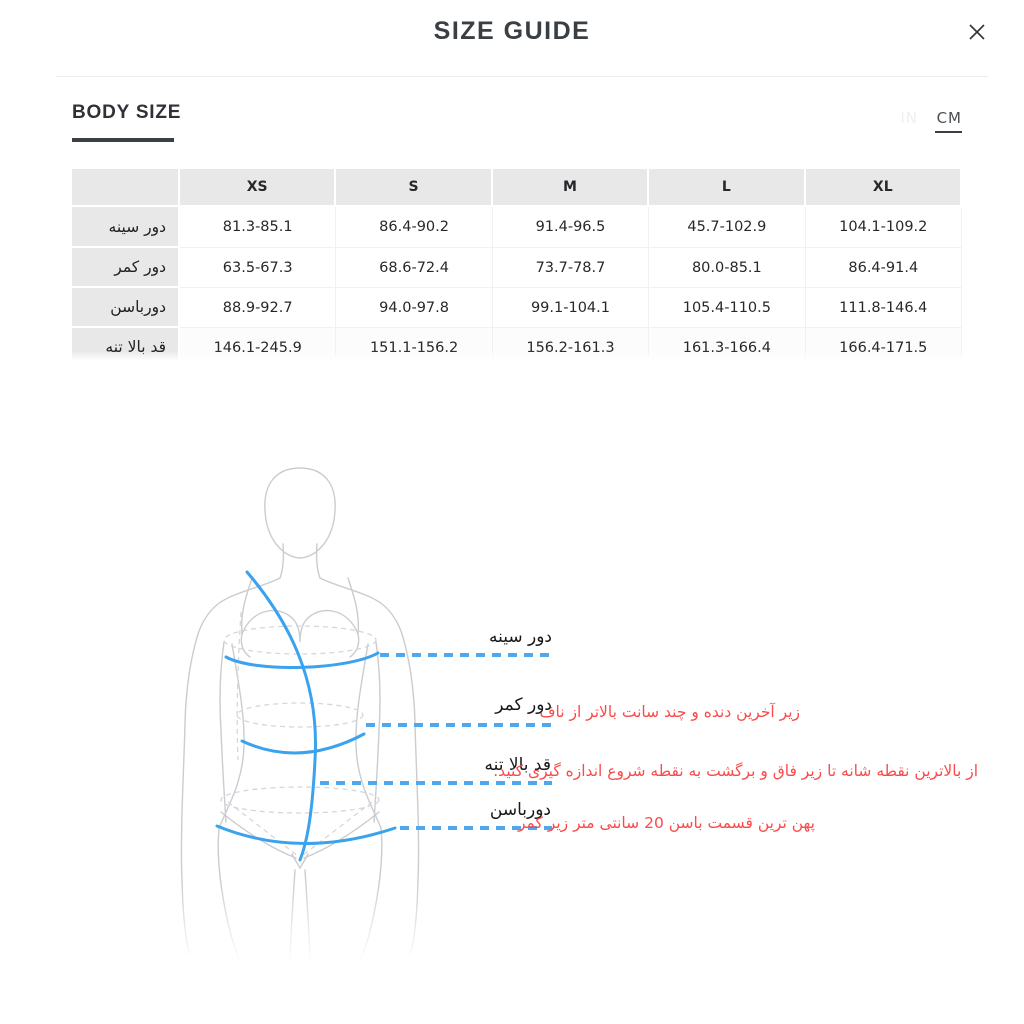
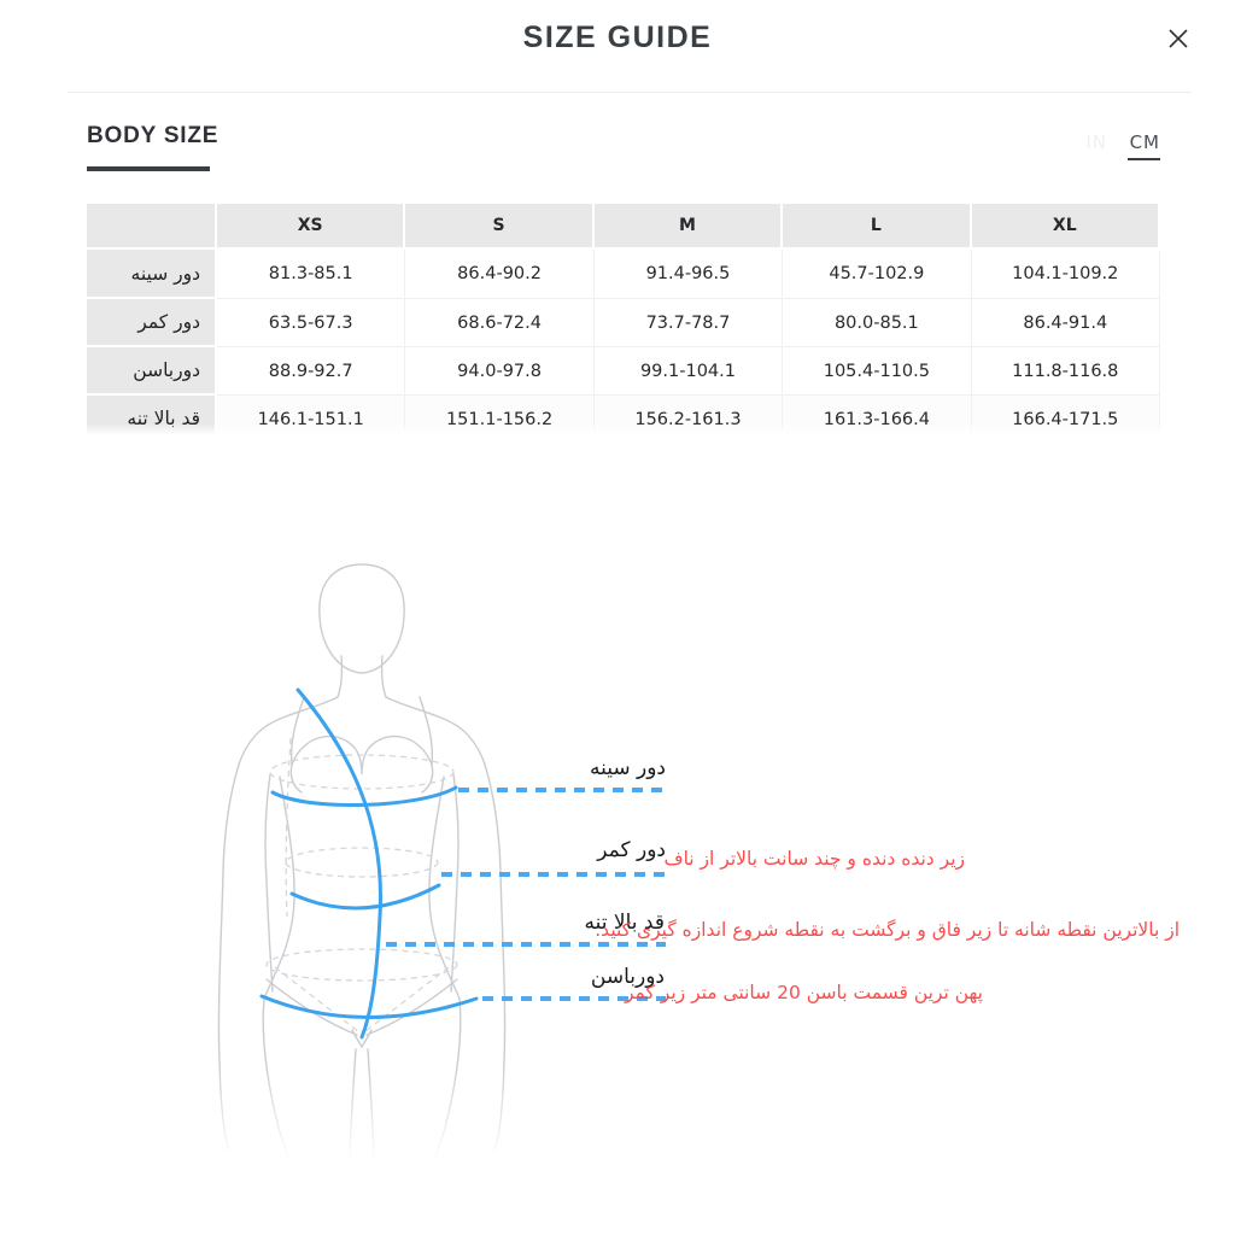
  SIZE GUIDE
  BODY SIZE
  CM
  	XS	S	M	L	XL
  دور سینه	81.3-85.1	86.4-90.2	91.4-96.5	45.7-102.9	104.1-109.2
  دور کمر	63.5-67.3	68.6-72.4	73.7-78.7	80.0-85.1	86.4-91.4
- دورباسن	88.9-92.7	94.0-97.8	99.1-104.1	105.4-110.5	111.8-146.4
+ دورباسن	88.9-92.7	94.0-97.8	99.1-104.1	105.4-110.5	111.8-116.8
- قد بالا تنه	146.1-245.9	151.1-156.2	156.2-161.3	161.3-166.4	166.4-171.5
+ قد بالا تنه	146.1-151.1	151.1-156.2	156.2-161.3	161.3-166.4	166.4-171.5
  دور سینه
  دور کمر
- زیر آخرین دنده و چند سانت بالاتر از ناف
+ زیر دنده دنده و چند سانت بالاتر از ناف
  قد بالا تنه
  از بالاترین نقطه شانه تا زیر فاق و برگشت به نقطه شروع اندازه گیری کنید.
  دورباسن
  پهن ترین قسمت باسن 20 سانتی متر زیر کمر
